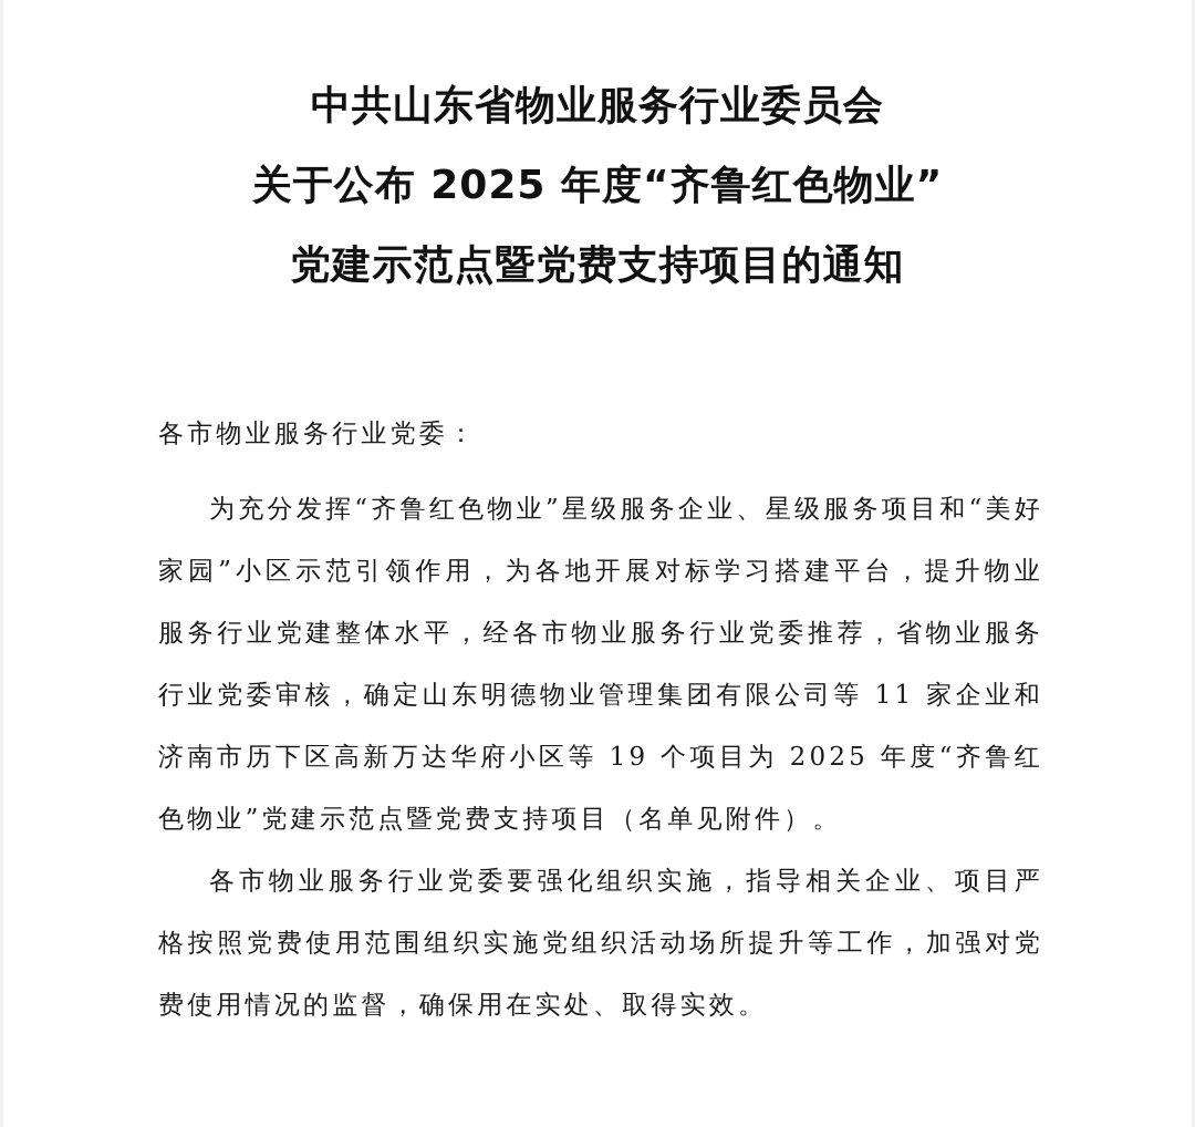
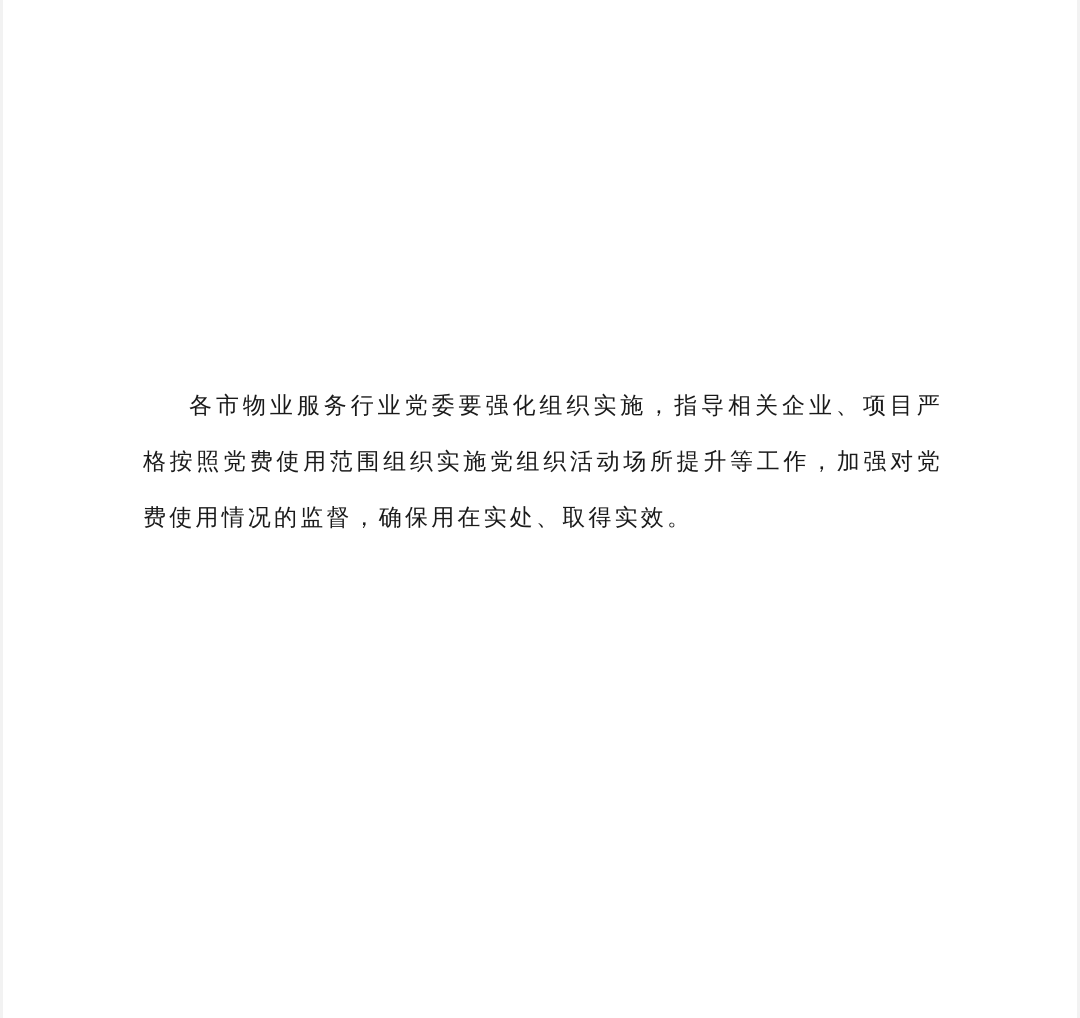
- 中共山东省物业服务行业委员会
- 关于公布 2025 年度“齐鲁红色物业”
- 党建示范点暨党费支持项目的通知
- 各市物业服务行业党委：
- 为充分发挥“齐鲁红色物业”星级服务企业、星级服务项目和“美好家园”小区示范引领作用，为各地开展对标学习搭建平台，提升物业服务行业党建整体水平，经各市物业服务行业党委推荐，省物业服务行业党委审核，确定山东明德物业管理集团有限公司等 11 家企业和济南市历下区高新万达华府小区等 19 个项目为 2025 年度“齐鲁红色物业”党建示范点暨党费支持项目（名单见附件）。
  各市物业服务行业党委要强化组织实施，指导相关企业、项目严格按照党费使用范围组织实施党组织活动场所提升等工作，加强对党费使用情况的监督，确保用在实处、取得实效。
